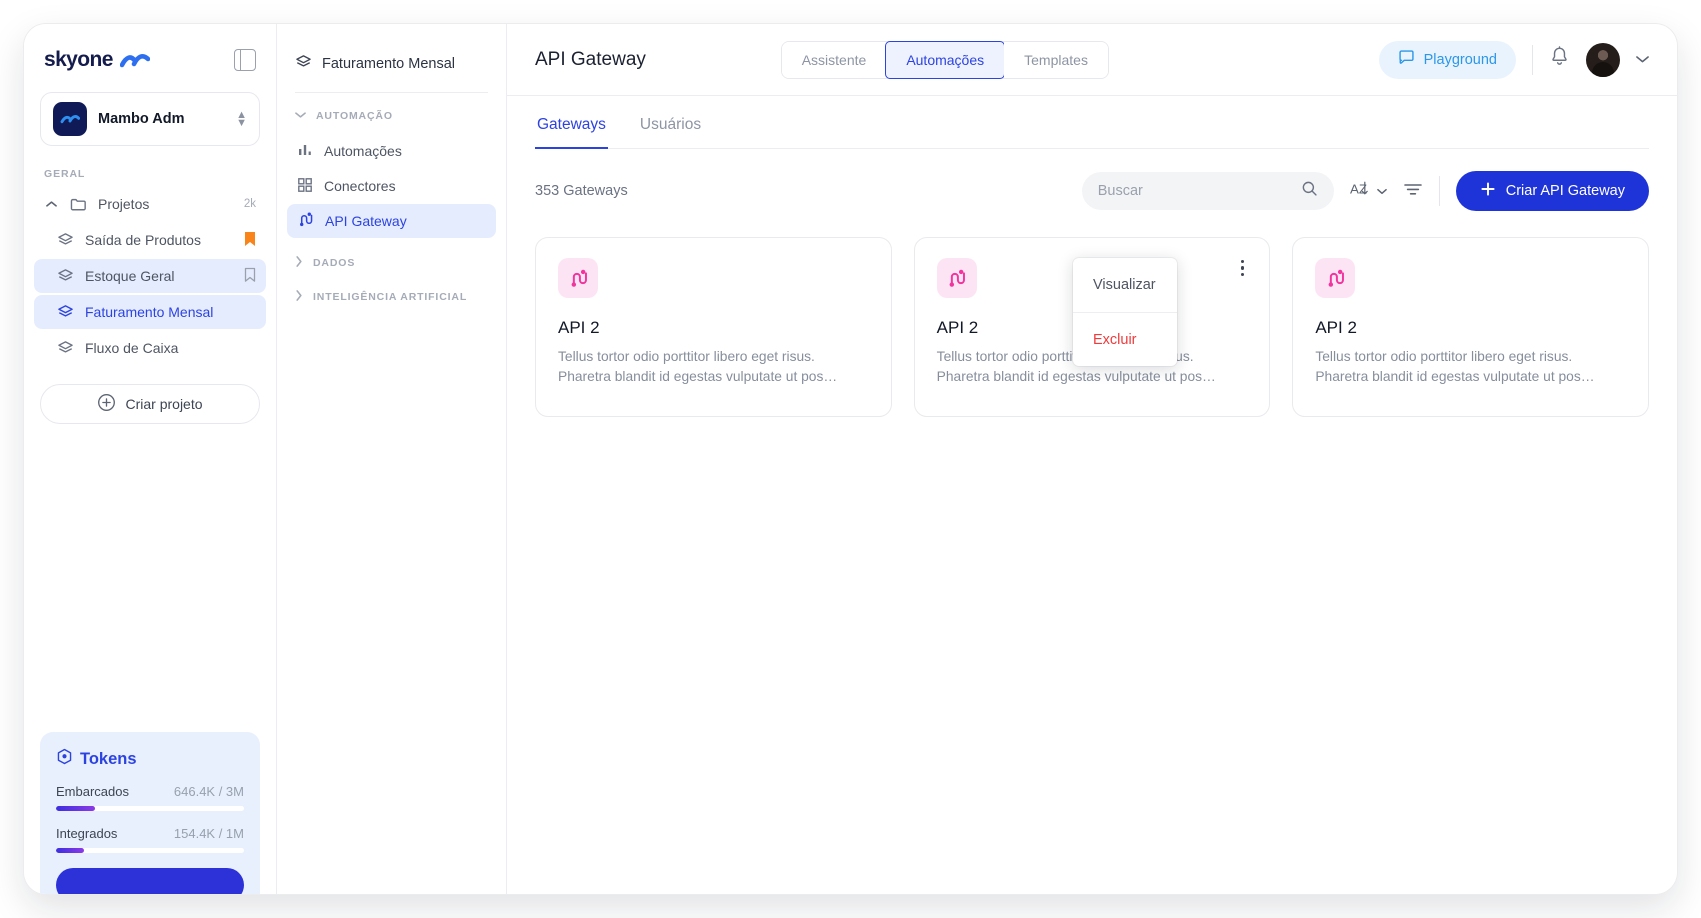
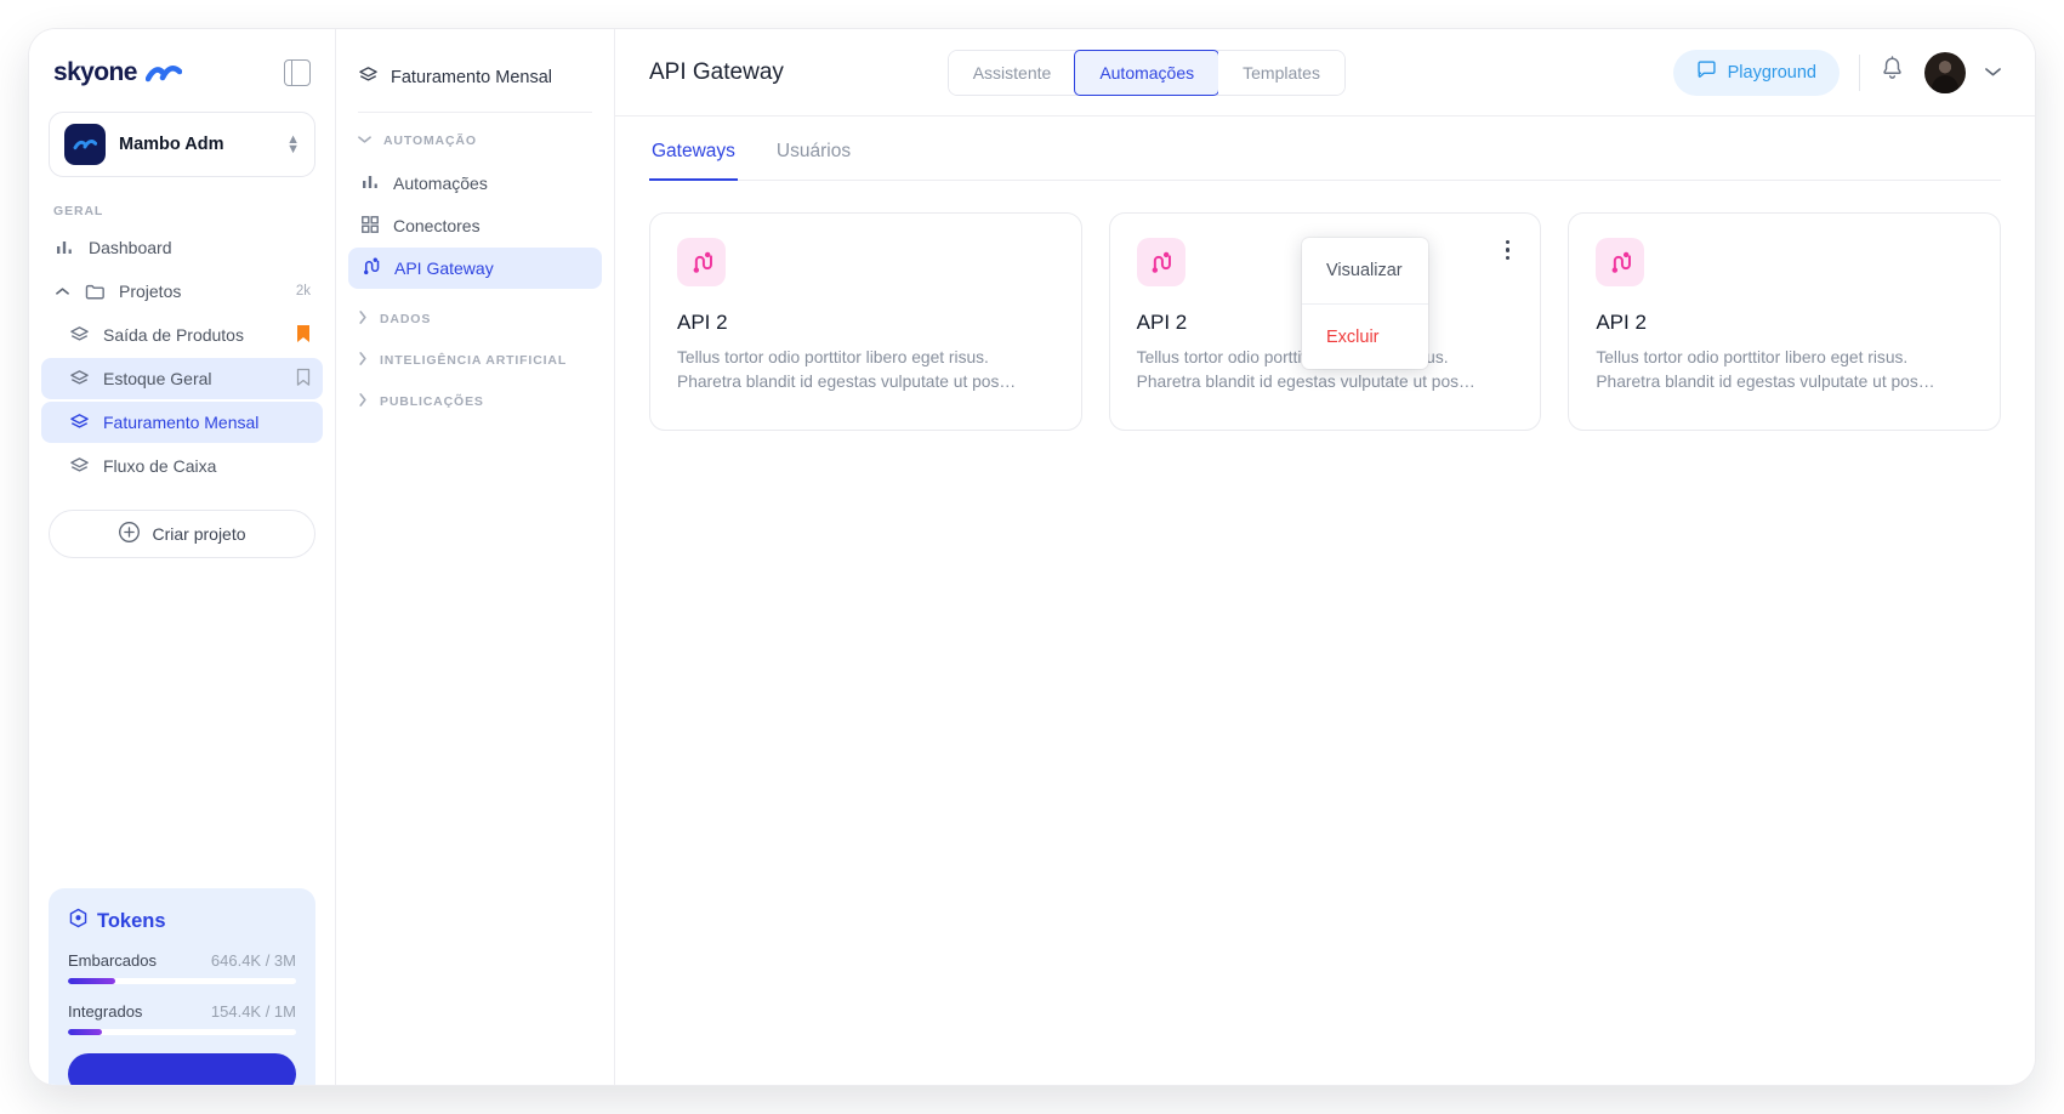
  skyone
  Mambo Adm
  ▲
  ▼
  GERAL
+ Dashboard
  Projetos
  2k
  Saída de Produtos
  Estoque Geral
  Faturamento Mensal
  Fluxo de Caixa
  Criar projeto
  Tokens
  Embarcados
  646.4K / 3M
  Integrados
  154.4K / 1M
  Faturamento Mensal
  AUTOMAÇÃO
  Automações
  Conectores
  API Gateway
  DADOS
  INTELIGÊNCIA ARTIFICIAL
+ PUBLICAÇÕES
  API Gateway
  Assistente
  Automações
  Templates
  Playground
  Gateways
  Usuários
- 353 Gateways
- Buscar
- AZ
- Criar API Gateway
  API 2
  Tellus tortor odio porttitor libero eget risus. Pharetra blandit id egestas vulputate ut pos…
  API 2
  Tellus tortor odio porttius. Pharetra blandit id egestas vulputate ut pos…
  API 2
  Tellus tortor odio porttitor libero eget risus. Pharetra blandit id egestas vulputate ut pos…
  Visualizar
  Excluir
